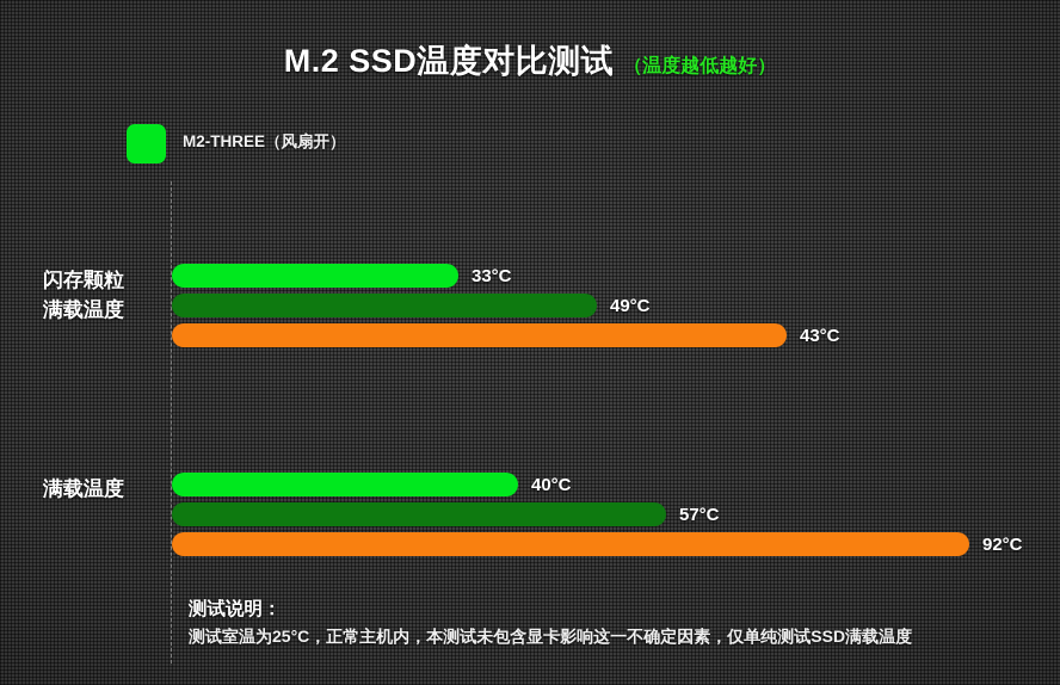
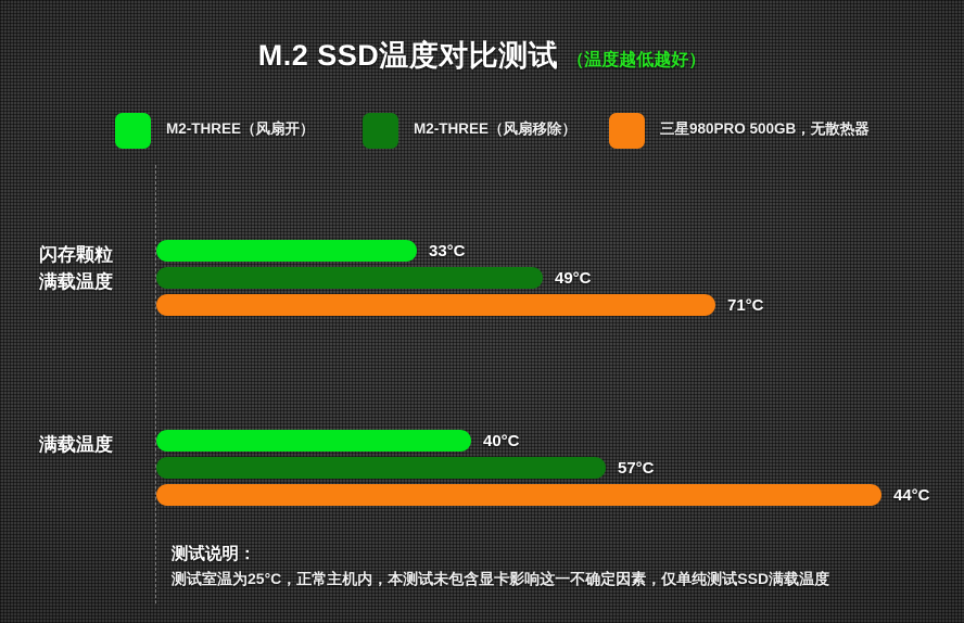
  M.2 SSD温度对比测试 （温度越低越好）
  M2-THREE（风扇开）
+ M2-THREE（风扇移除）
+ 三星980PRO 500GB，无散热器
  闪存颗粒
  满载温度
  33°C
  49°C
- 43°C
+ 71°C
  满载温度
  40°C
  57°C
- 92°C
+ 44°C
  测试说明：
  测试室温为25°C，正常主机内，本测试未包含显卡影响这一不确定因素，仅单纯测试SSD满载温度
